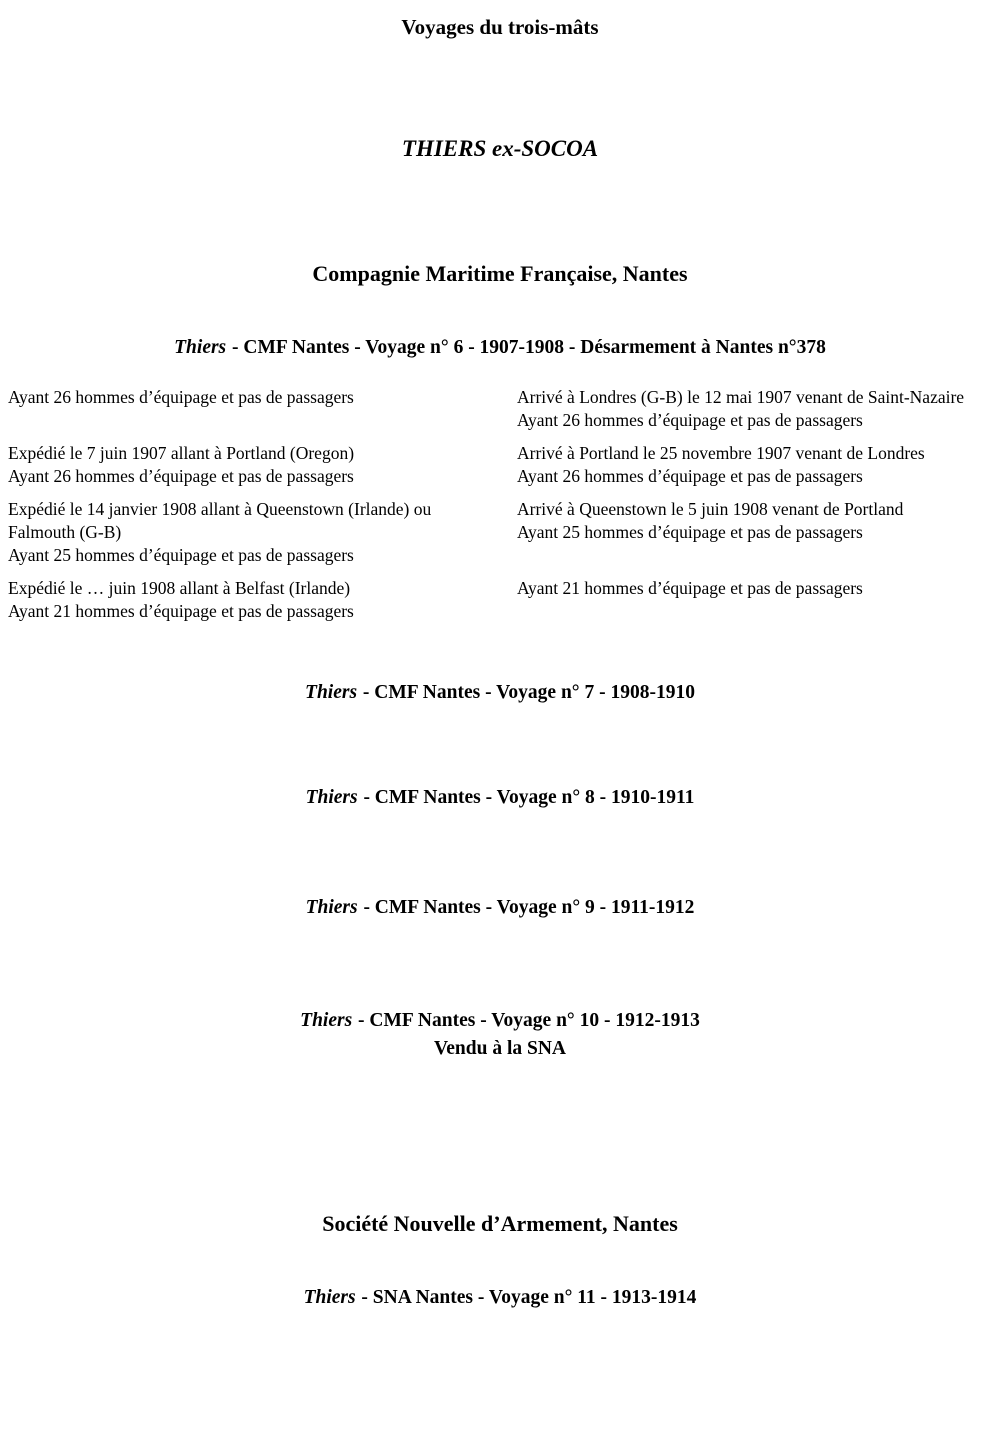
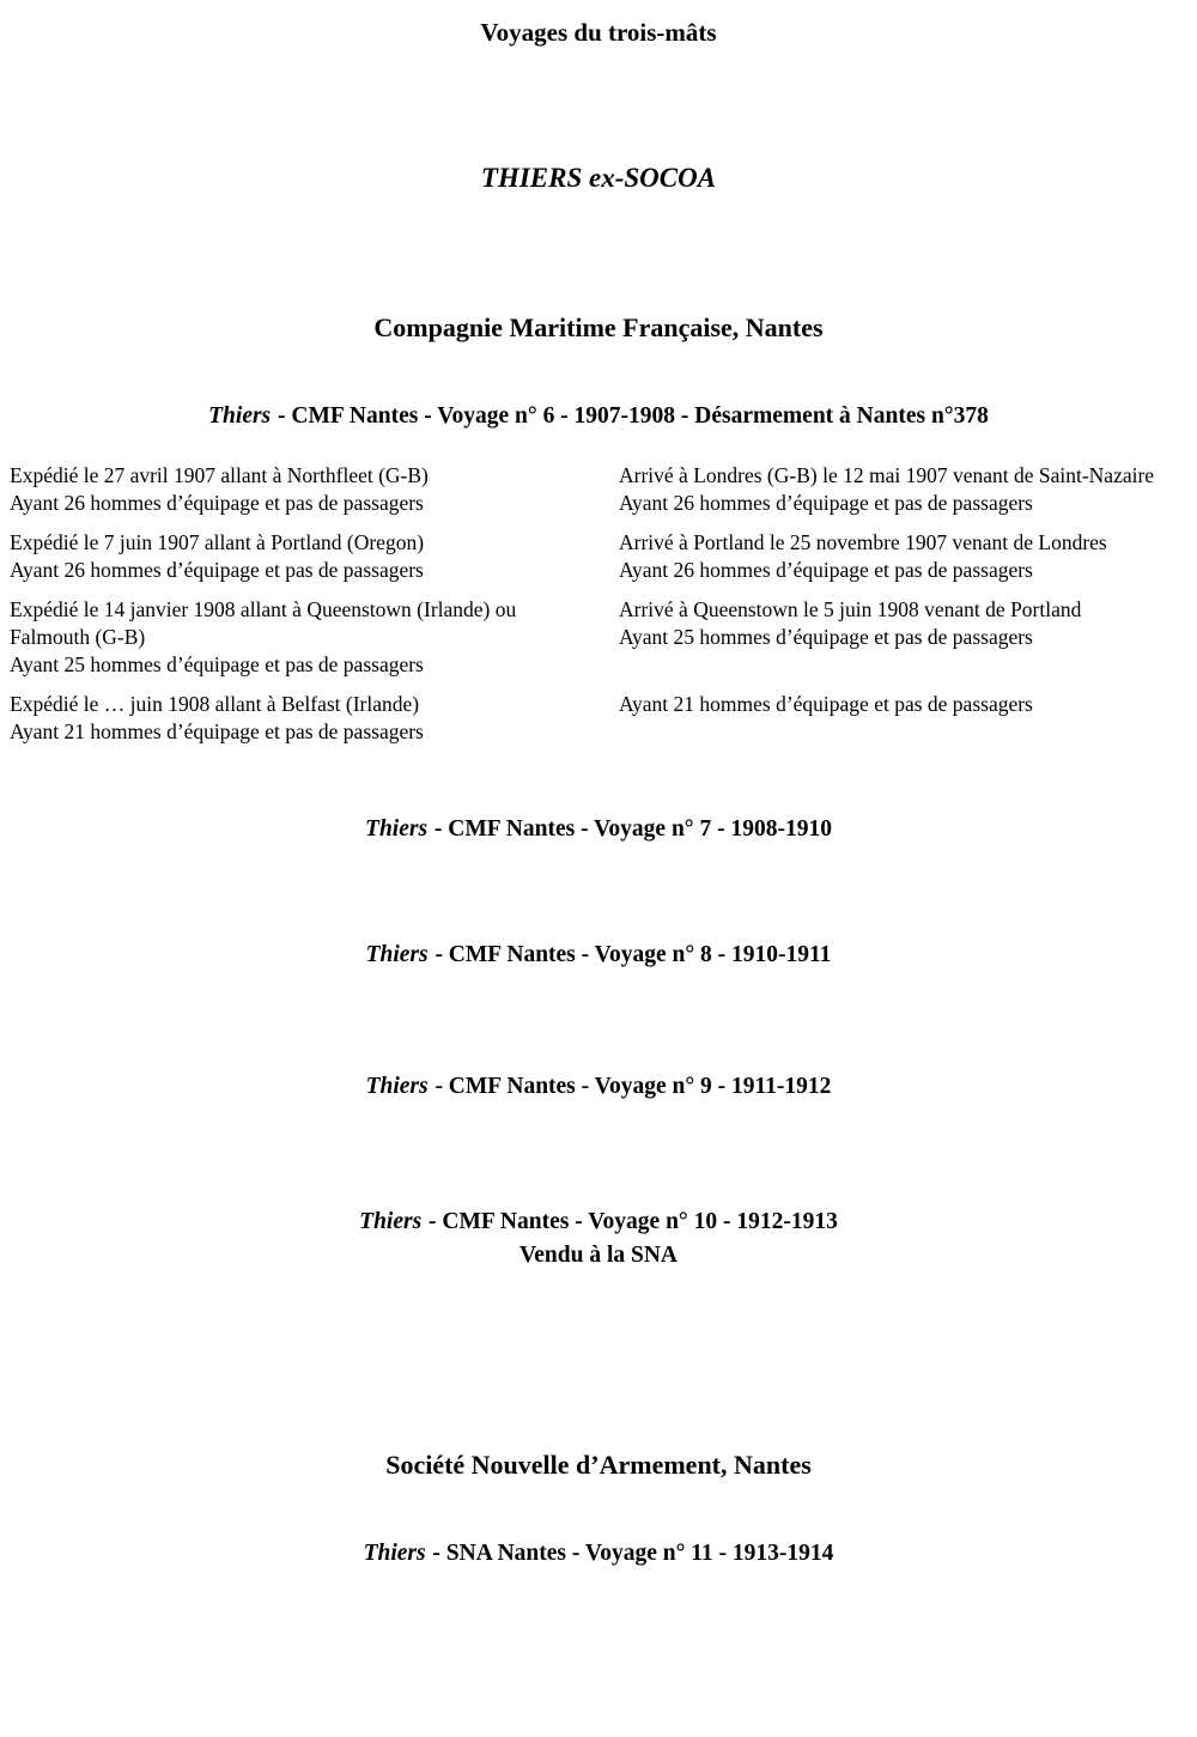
  Voyages du trois-mâts
  THIERS ex-SOCOA
  Compagnie Maritime Française, Nantes
  Thiers - CMF Nantes - Voyage n° 6 - 1907-1908 - Désarmement à Nantes n°378
+ Expédié le 27 avril 1907 allant à Northfleet (G-B)
  Ayant 26 hommes d’équipage et pas de passagers
  Arrivé à Londres (G-B) le 12 mai 1907 venant de Saint-Nazaire
  Ayant 26 hommes d’équipage et pas de passagers
  Expédié le 7 juin 1907 allant à Portland (Oregon)
  Ayant 26 hommes d’équipage et pas de passagers
  Arrivé à Portland le 25 novembre 1907 venant de Londres
  Ayant 26 hommes d’équipage et pas de passagers
  Expédié le 14 janvier 1908 allant à Queenstown (Irlande) ou Falmouth (G-B)
  Ayant 25 hommes d’équipage et pas de passagers
  Arrivé à Queenstown le 5 juin 1908 venant de Portland
  Ayant 25 hommes d’équipage et pas de passagers
  Expédié le … juin 1908 allant à Belfast (Irlande)
  Ayant 21 hommes d’équipage et pas de passagers
  Ayant 21 hommes d’équipage et pas de passagers
  Thiers - CMF Nantes - Voyage n° 7 - 1908-1910
  Thiers - CMF Nantes - Voyage n° 8 - 1910-1911
  Thiers - CMF Nantes - Voyage n° 9 - 1911-1912
  Thiers - CMF Nantes - Voyage n° 10 - 1912-1913
  Vendu à la SNA
  Société Nouvelle d’Armement, Nantes
  Thiers - SNA Nantes - Voyage n° 11 - 1913-1914
